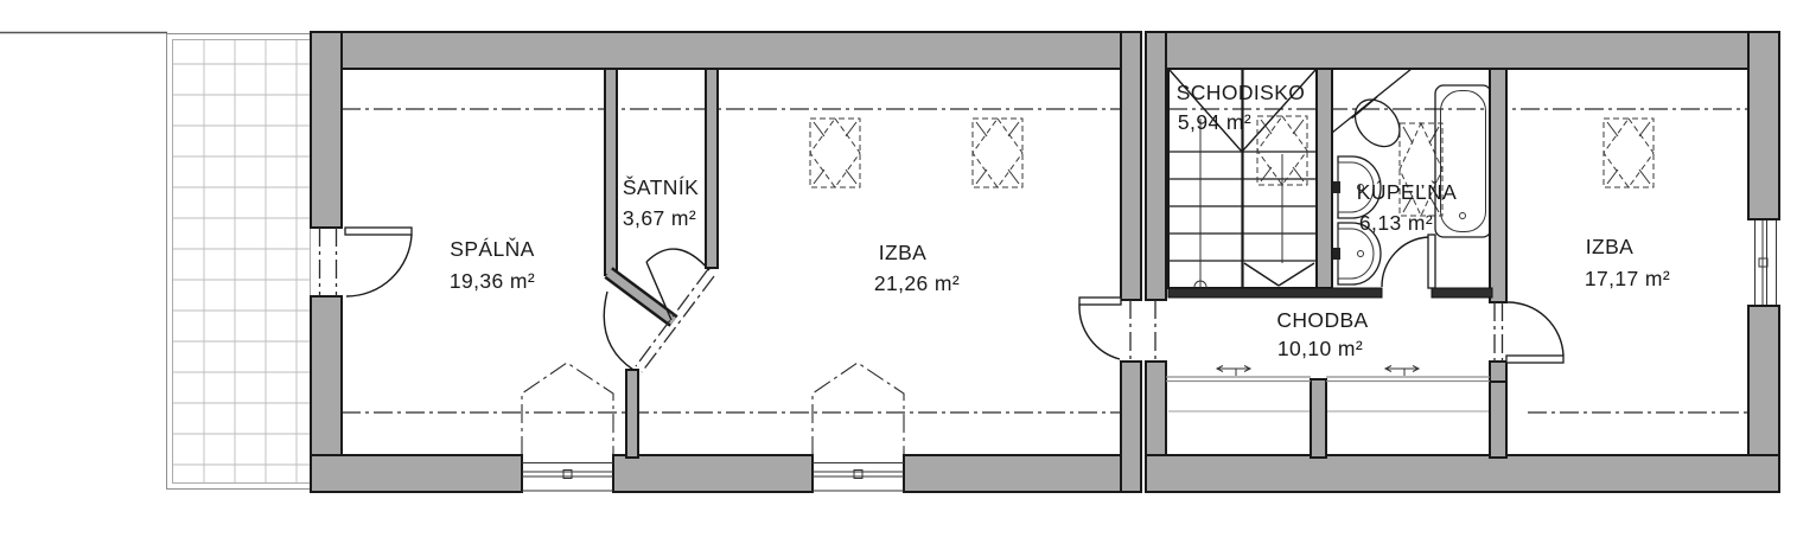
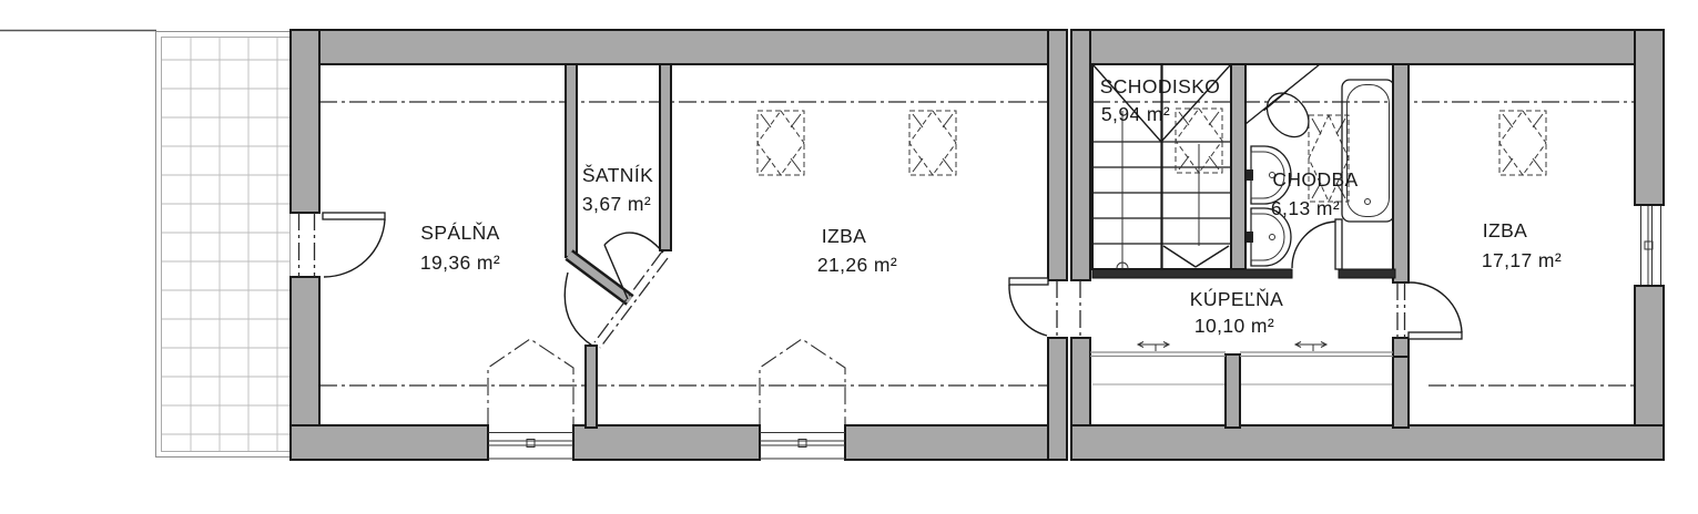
  SPÁLŇA
  19,36 m²
  ŠATNÍK
  3,67 m²
  IZBA
  21,26 m²
  SCHODISKO
  5,94 m²
- KÚPEĽŇA
+ CHODBA
  6,13 m²
- CHODBA
+ KÚPEĽŇA
  10,10 m²
  IZBA
  17,17 m²
